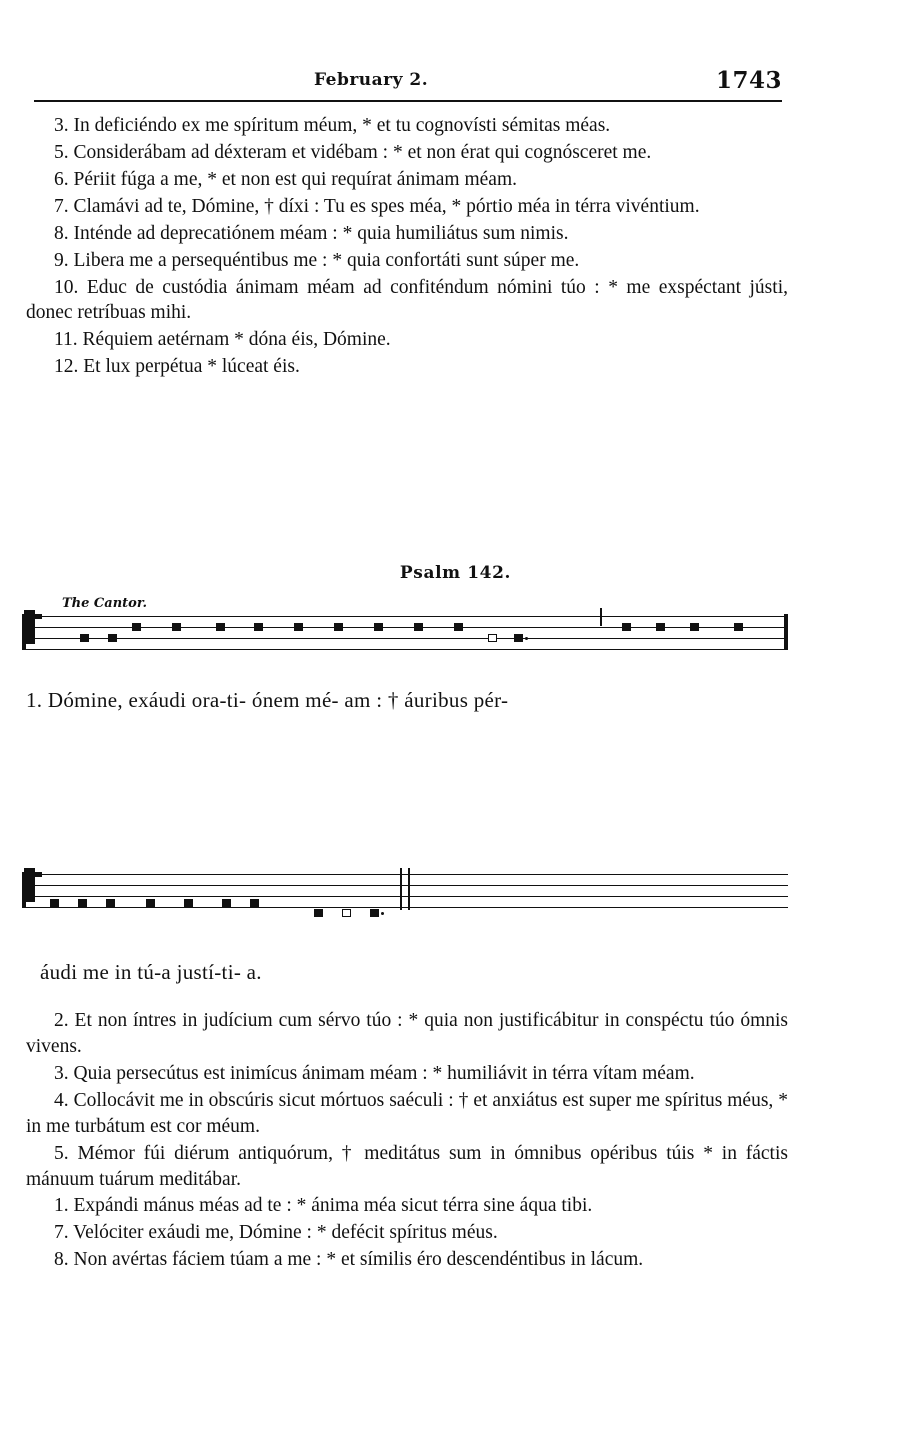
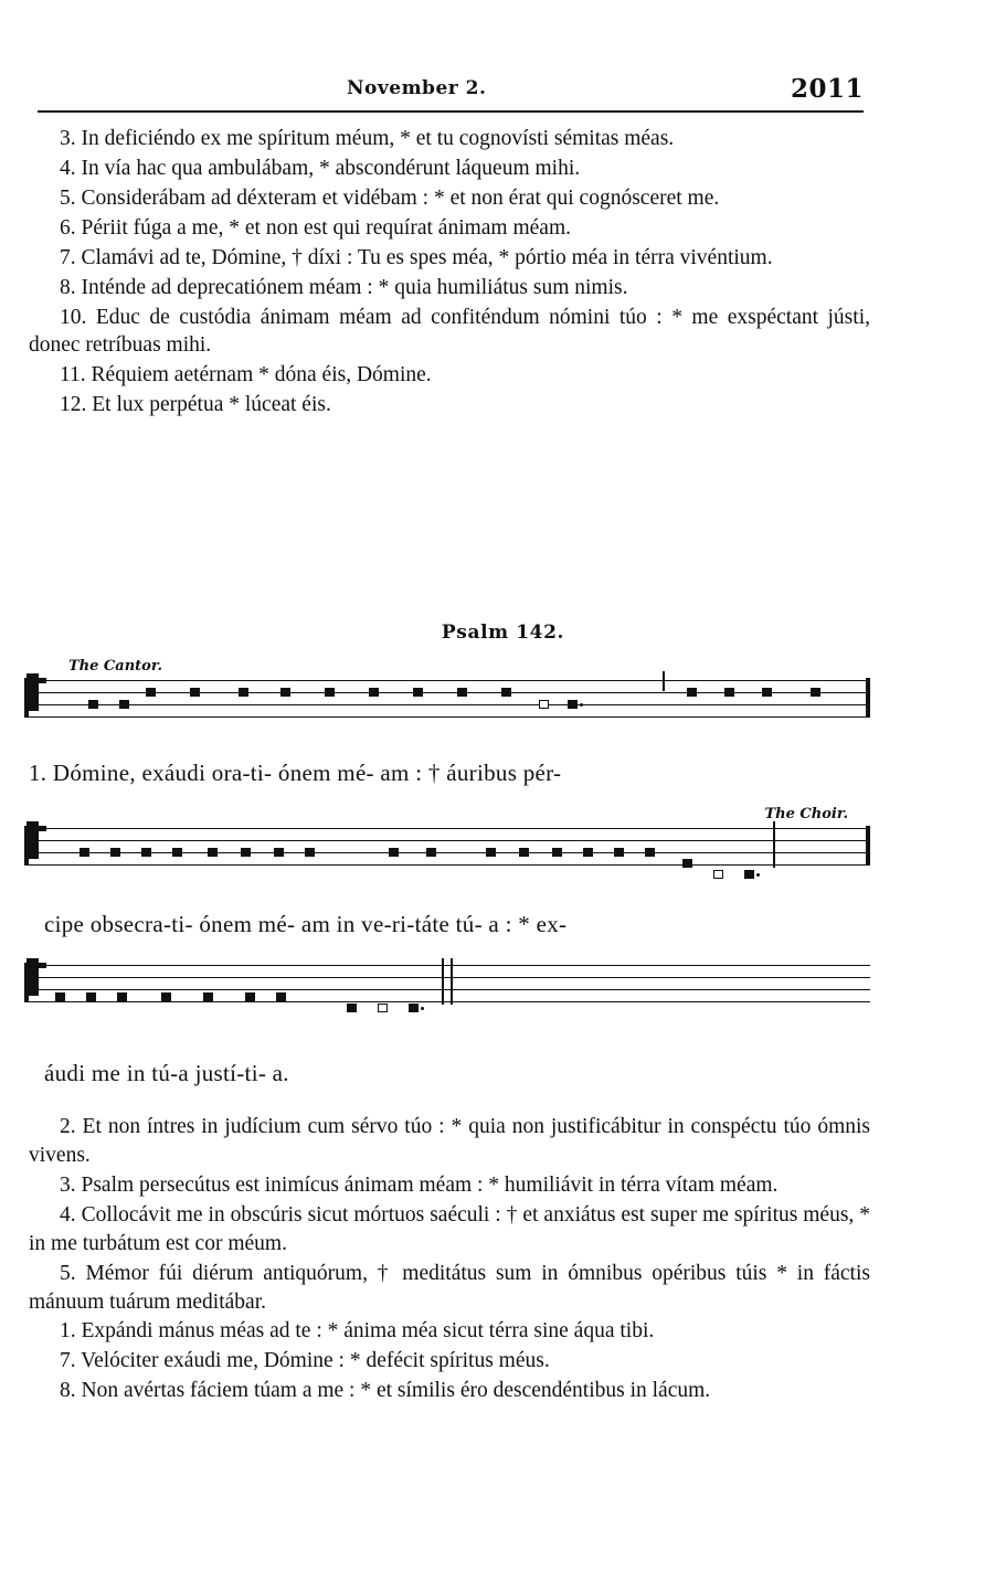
- February 2.
+ November 2.
- 1743
+ 2011
  3. In deficiéndo ex me spíritum méum, * et tu cognovísti sémitas méas.
+ 4. In vía hac qua ambulábam, * abscondérunt láqueum mihi.
  5. Considerábam ad déxteram et vidébam : * et non érat qui cognósceret me.
  6. Périit fúga a me, * et non est qui requírat ánimam méam.
  7. Clamávi ad te, Dómine, † díxi : Tu es spes méa, * pórtio méa in térra vivéntium.
  8. Inténde ad deprecatiónem méam : * quia humiliátus sum nimis.
- 9. Libera me a persequéntibus me : * quia confortáti sunt súper me.
  10. Educ de custódia ánimam méam ad confiténdum nómini túo : * me exspéctant jústi, donec retríbuas mihi.
  11. Réquiem aetérnam * dóna éis, Dómine.
  12. Et lux perpétua * lúceat éis.
  Psalm 142.
  The Cantor.
  1. Dómine, exáudi ora-ti- ónem mé- am : † áuribus pér-
+ The Choir.
+ cipe obsecra-ti- ónem mé- am in ve-ri-táte tú- a : * ex-
  áudi me in tú-a justí-ti- a.
  2. Et non íntres in judícium cum sérvo túo : * quia non justificábitur in conspéctu túo ómnis vivens.
- 3. Quia persecútus est inimícus ánimam méam : * humiliávit in térra vítam méam.
+ 3. Psalm persecútus est inimícus ánimam méam : * humiliávit in térra vítam méam.
  4. Collocávit me in obscúris sicut mórtuos saéculi : † et anxiátus est super me spíritus méus, * in me turbátum est cor méum.
  5. Mémor fúi diérum antiquórum, † meditátus sum in ómnibus opéribus túis * in fáctis mánuum tuárum meditábar.
  1. Expándi mánus méas ad te : * ánima méa sicut térra sine áqua tibi.
  7. Velóciter exáudi me, Dómine : * defécit spíritus méus.
  8. Non avértas fáciem túam a me : * et símilis éro descendéntibus in lácum.
